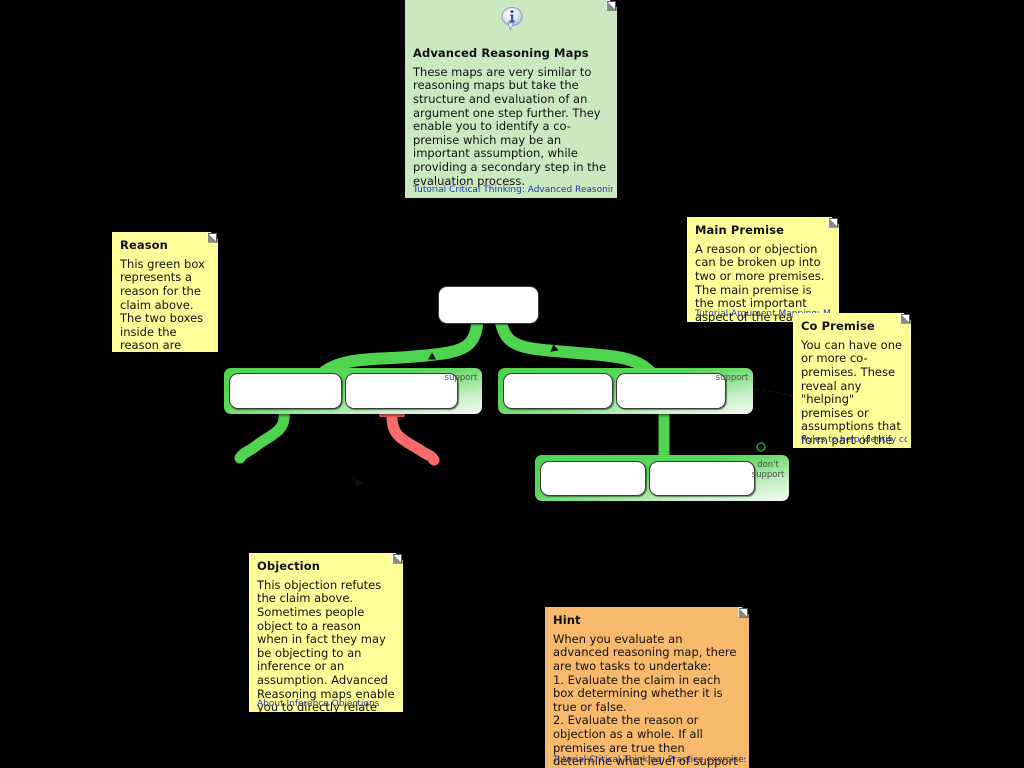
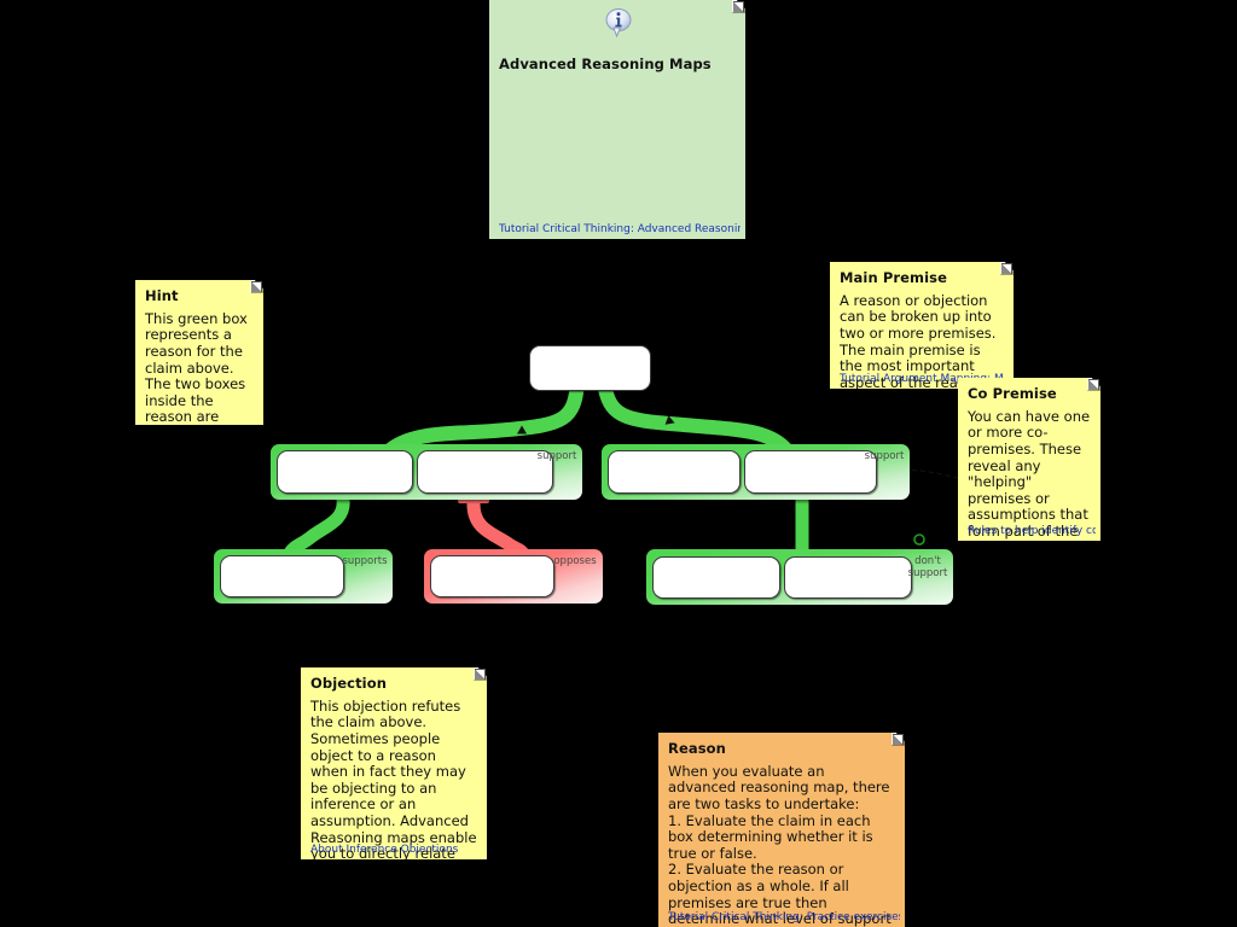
  support
  support
+ supports
+ opposes
  don't
  support
  Advanced Reasoning Maps
- These maps are very similar to reasoning maps but take the structure and evaluation of an argument one step further. They enable you to identify a co-premise which may be an important assumption, while providing a secondary step in the evaluation process.
  Tutorial Critical Thinking: Advanced Reasoni
- Reason
+ Hint
  This green box represents a reason for the claim above. The two boxes inside the reason are
  Main Premise
  A reason or objection can be broken up into two or more premises. The main premise is the most important aspect of the rea
  Tutorial Argument Ma
  Co Premise
  You can have one or more co-premises. These reveal any "helping" premises or assumptions that form part of the
  Rules to help identify co
  Objection
  This objection refutes the claim above. Sometimes people object to a reason when in fact they may be objecting to an inference or an assumption. Advanced Reasoning maps enable you to directly relate
  About Inference Objections
- Hint
+ Reason
  When you evaluate an advanced reasoning map, there are two tasks to undertake:
  1. Evaluate the claim in each box determining whether it is true or false.
  2. Evaluate the reason or objection as a whole. If all premises are true then determine what level of support
  Tutorial Critical Thinking: Practice exercise
